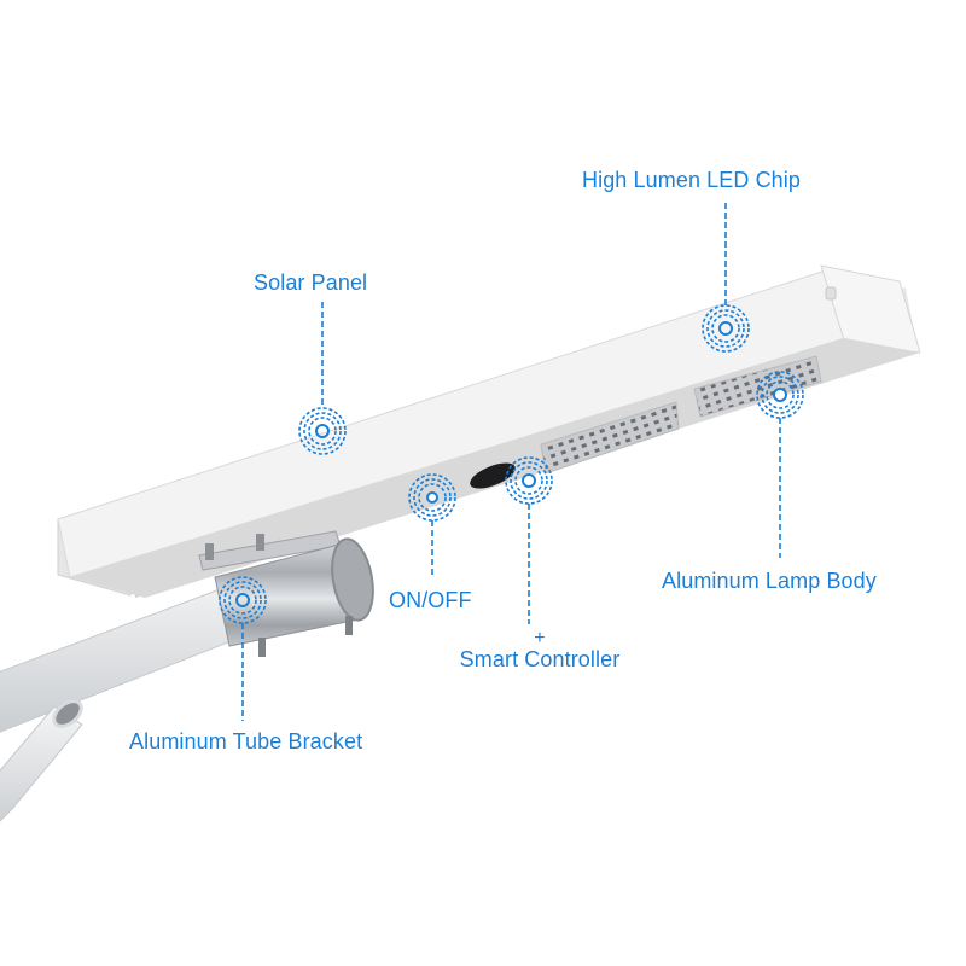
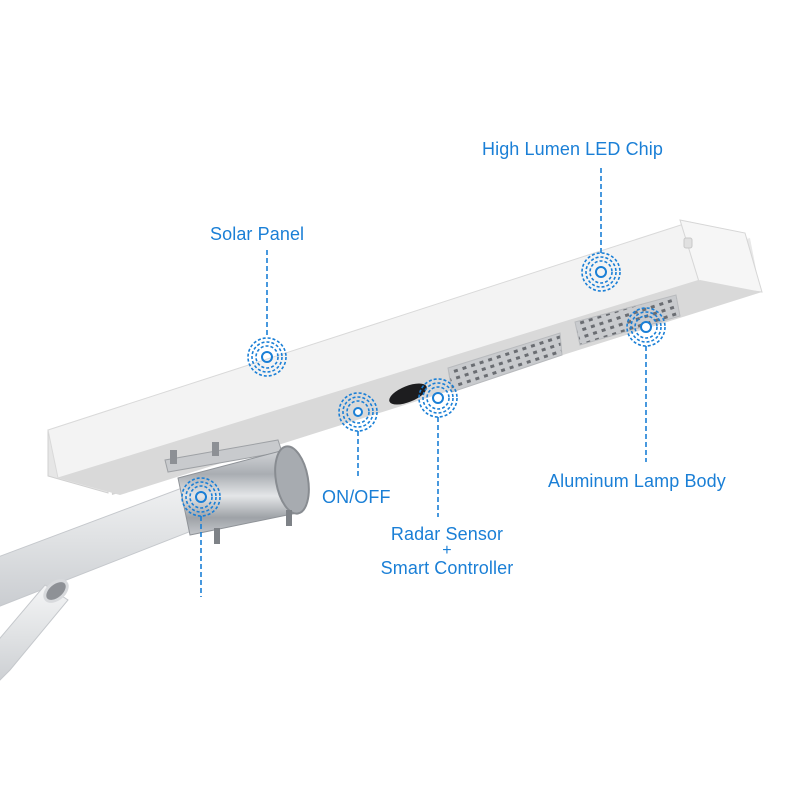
  High Lumen LED Chip
  Solar Panel
  Aluminum Lamp Body
  ON/OFF
+ Radar Sensor
  +
  Smart Controller
- Aluminum Tube Bracket
